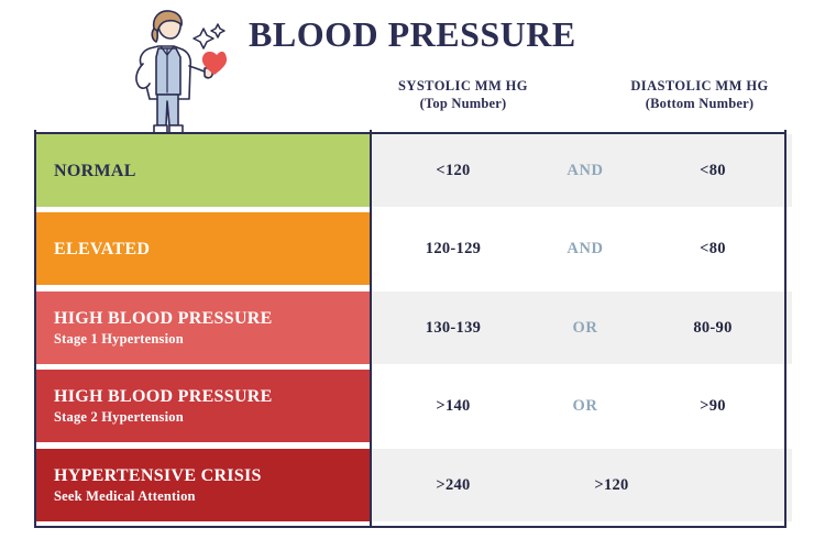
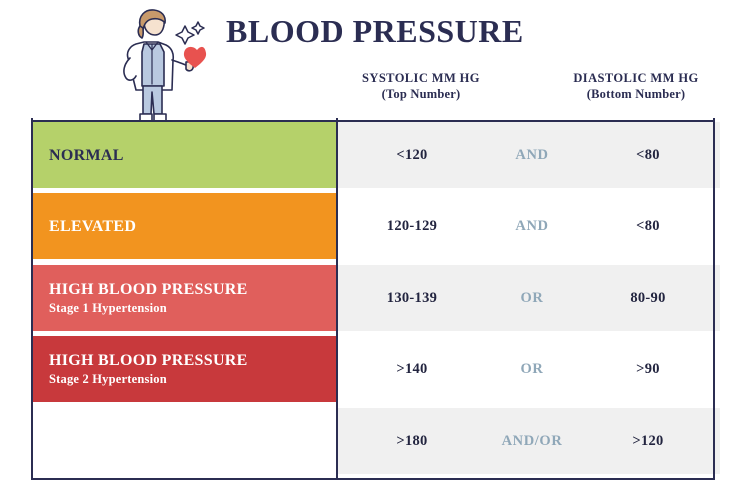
  BLOOD PRESSURE
  SYSTOLIC MM HG
  (Top Number)
  DIASTOLIC MM HG
  (Bottom Number)
  NORMAL
  <120
  AND
  <80
  ELEVATED
  120-129
  AND
  <80
  HIGH BLOOD PRESSURE
  Stage 1 Hypertension
  130-139
  OR
  80-90
  HIGH BLOOD PRESSURE
  Stage 2 Hypertension
  >140
  OR
  >90
- HYPERTENSIVE CRISIS
- Seek Medical Attention
- >240
+ >180
+ AND/OR
  >120
